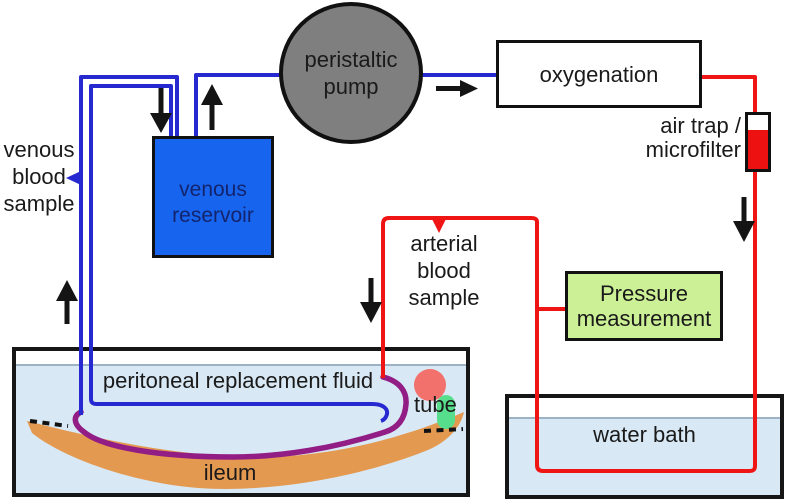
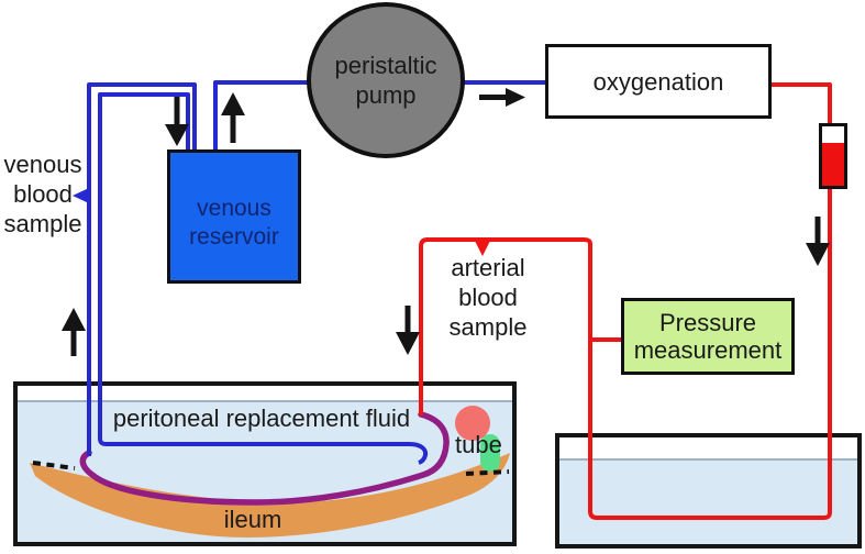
  venous
  reservoir
  peristaltic
  pump
  oxygenation
  Pressure
  measurement
  venous
  blood
  sample
  arterial
  blood
  sample
- air trap /
- microfilter
- water bath
  peritoneal replacement fluid
  ileum
  tube
